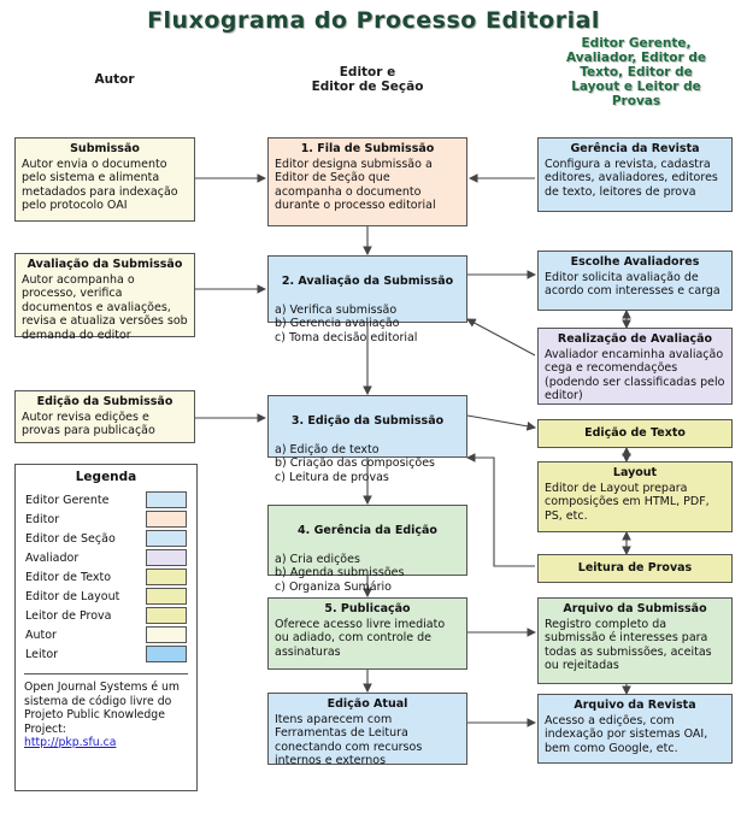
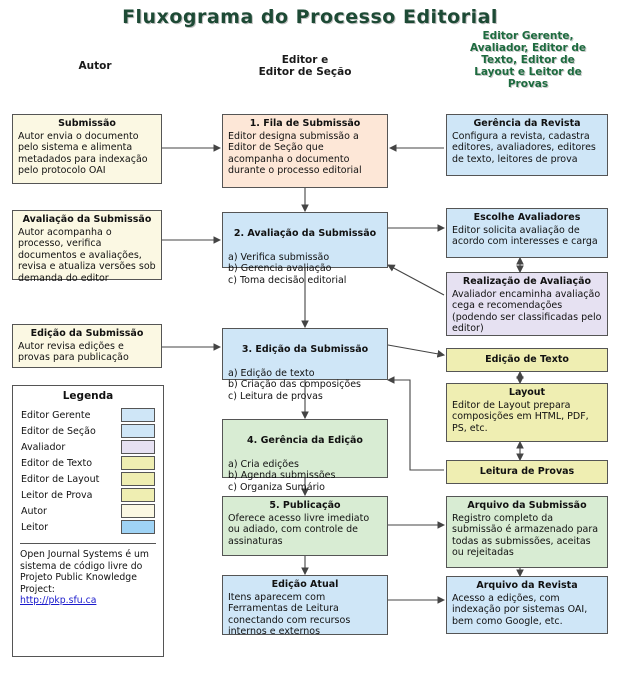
  Fluxograma do Processo Editorial
  Autor
  Editor e
  Editor de Seção
  Editor Gerente,
  Avaliador, Editor de
  Texto, Editor de
  Layout e Leitor de
  Provas
  Submissão
  Autor envia o documento pelo sistema e alimenta metadados para indexação pelo protocolo OAI
  Avaliação da Submissão
  Autor acompanha o processo, verifica documentos e avaliações, revisa e atualiza versões sob demanda do editor
  Edição da Submissão
  Autor revisa edições e provas para publicação
  Legenda
  Editor Gerente
- Editor
  Editor de Seção
  Avaliador
  Editor de Texto
  Editor de Layout
  Leitor de Prova
  Autor
  Leitor
  Open Journal Systems é um sistema de código livre do Projeto Public Knowledge Project:
  http://pkp.sfu.ca
  1. Fila de Submissão
  Editor designa submissão a Editor de Seção que acompanha o documento durante o processo editorial
  2. Avaliação da Submissão
  a) Verifica submissão
  b) Gerencia avaliação
  c) Toma decisão editorial
  3. Edição da Submissão
  a) Edição de texto
  b) Criação das composições
  c) Leitura de provas
  4. Gerência da Edição
  a) Cria edições
  b) Agenda submissões
  c) Organiza Sumário
  5. Publicação
  Oferece acesso livre imediato ou adiado, com controle de assinaturas
  Edição Atual
  Itens aparecem com Ferramentas de Leitura conectando com recursos internos e externos
  Gerência da Revista
  Configura a revista, cadastra editores, avaliadores, editores de texto, leitores de prova
  Escolhe Avaliadores
  Editor solicita avaliação de acordo com interesses e carga
  Realização de Avaliação
  Avaliador encaminha avaliação cega e recomendações (podendo ser classificadas pelo editor)
  Edição de Texto
  Layout
  Editor de Layout prepara composições em HTML, PDF, PS, etc.
  Leitura de Provas
  Arquivo da Submissão
- Registro completo da submissão é interesses para todas as submissões, aceitas ou rejeitadas
+ Registro completo da submissão é armazenado para todas as submissões, aceitas ou rejeitadas
  Arquivo da Revista
  Acesso a edições, com indexação por sistemas OAI, bem como Google, etc.
